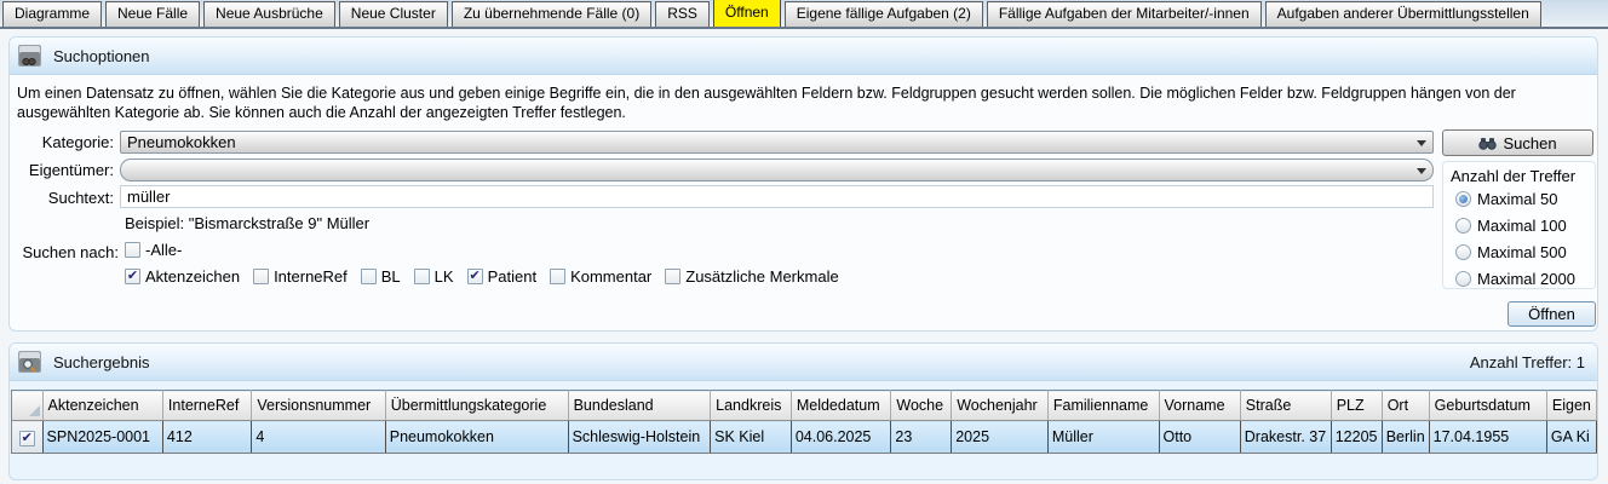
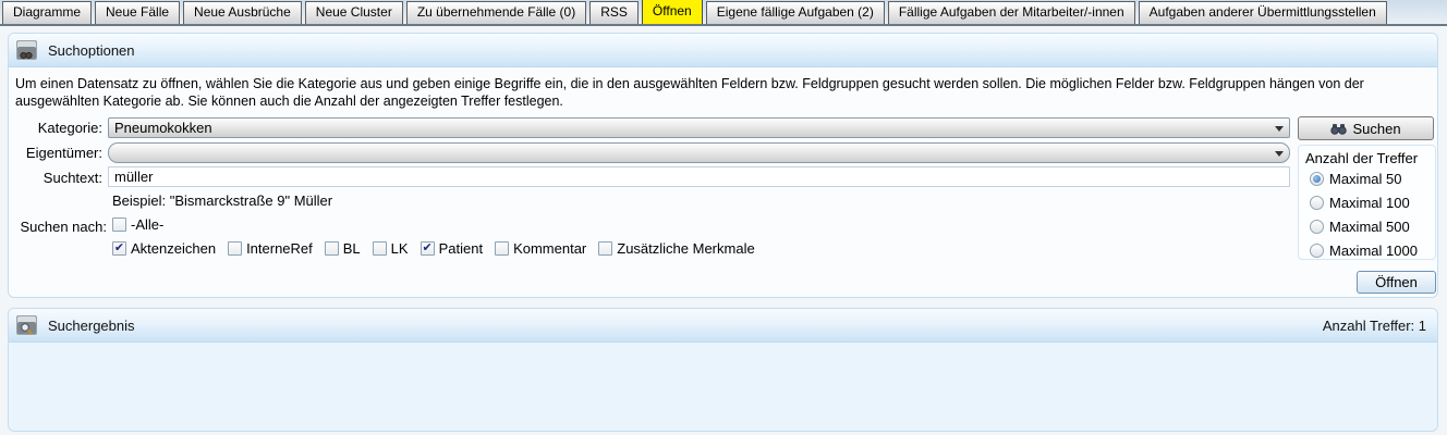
  Diagramme
  Neue Fälle
  Neue Ausbrüche
  Neue Cluster
  Zu übernehmende Fälle (0)
  RSS
  Öffnen
  Eigene fällige Aufgaben (2)
  Fällige Aufgaben der Mitarbeiter/-innen
  Aufgaben anderer Übermittlungsstellen
  Suchoptionen
  Um einen Datensatz zu öffnen, wählen Sie die Kategorie aus und geben einige Begriffe ein, die in den ausgewählten Feldern bzw. Feldgruppen gesucht werden sollen. Die möglichen Felder bzw. Feldgruppen hängen von der ausgewählten Kategorie ab. Sie können auch die Anzahl der angezeigten Treffer festlegen.
  Kategorie:
  Pneumokokken
  Eigentümer:
  Suchtext:
  müller
  Beispiel: "Bismarckstraße 9" Müller
  Suchen nach:
  -Alle-
  ✔
  Aktenzeichen
  InterneRef
  BL
  LK
  ✔
  Patient
  Kommentar
  Zusätzliche Merkmale
  Suchen
  Anzahl der Treffer
  Maximal 50
  Maximal 100
  Maximal 500
- Maximal 2000
+ Maximal 1000
  Öffnen
  Suchergebnis
  Anzahl Treffer: 1
- 	Aktenzeichen	InterneRef	Versionsnummer	Übermittlungskategorie	Bundesland	Landkreis	Meldedatum	Woche	Wochenjahr	Familienname	Vorname	Straße	PLZ	Ort	Geburtsdatum	Eigen
- ✔	SPN2025-0001	412	4	Pneumokokken	Schleswig-Holstein	SK Kiel	04.06.2025	23	2025	Müller	Otto	Drakestr. 37	12205	Berlin	17.04.1955	GA Ki
